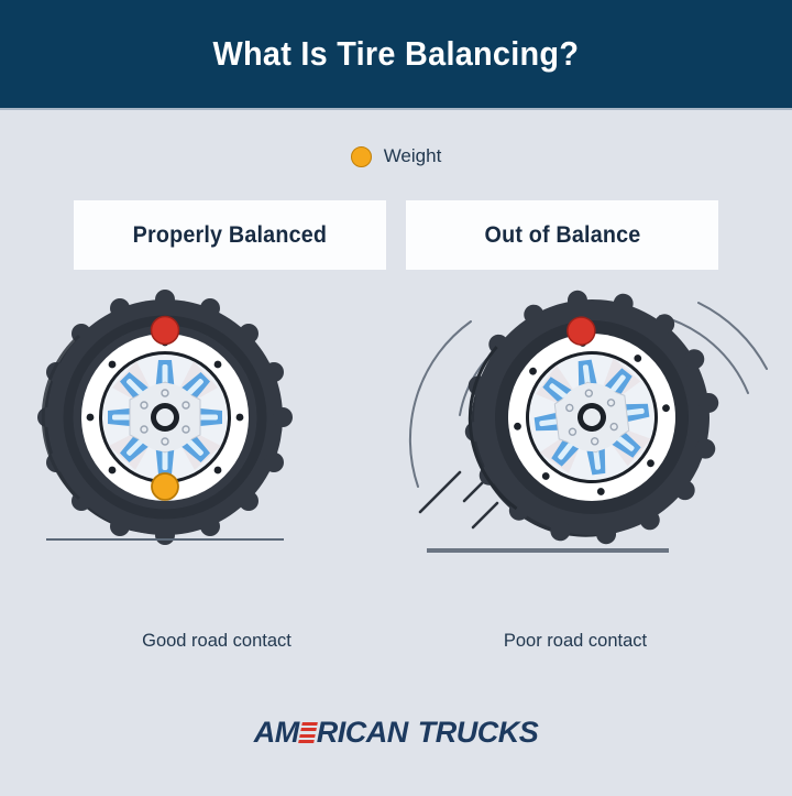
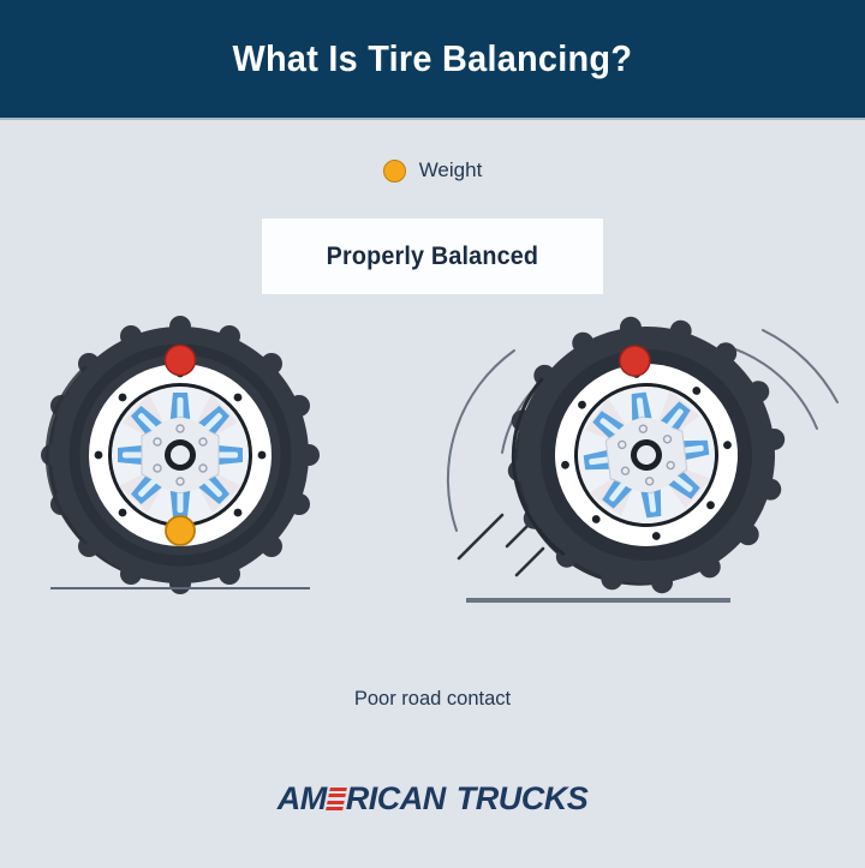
  What Is Tire Balancing?
  Weight
  Properly Balanced
- Out of Balance
- Good road contact
  Poor road contact
  AM
  RICAN
  TRUCKS
